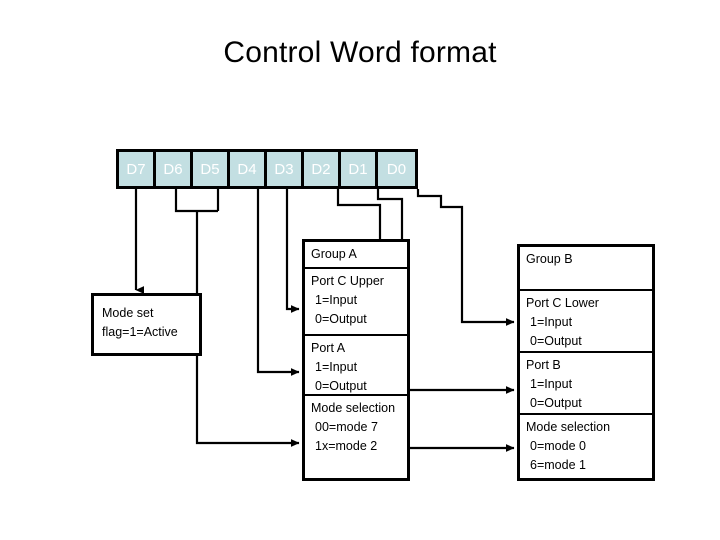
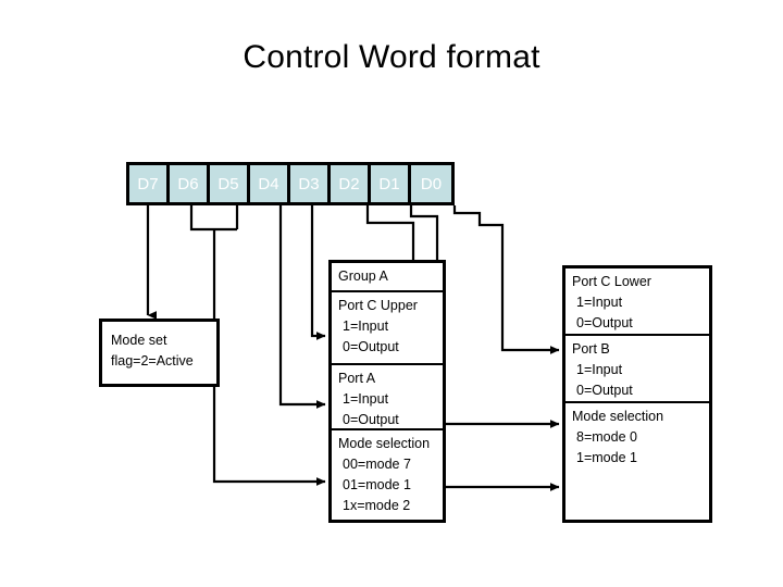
  Control Word format
  D7
  D6
  D5
  D4
  D3
  D2
  D1
  D0
  Mode set
- flag=1=Active
+ flag=2=Active
  Group A
  Port C Upper
  1=Input
  0=Output
  Port A
  1=Input
  0=Output
  Mode selection
  00=mode 7
+ 01=mode 1
  1x=mode 2
- Group B
  Port C Lower
  1=Input
  0=Output
  Port B
  1=Input
  0=Output
  Mode selection
- 0=mode 0
+ 8=mode 0
- 6=mode 1
+ 1=mode 1
